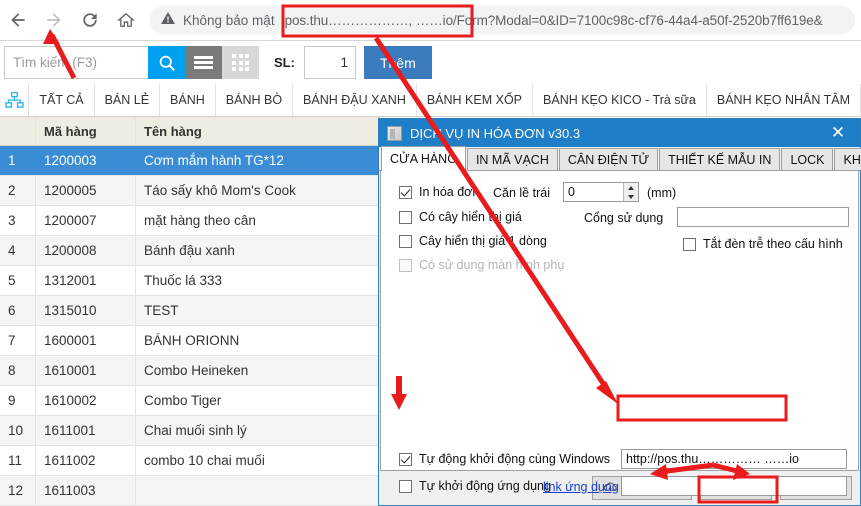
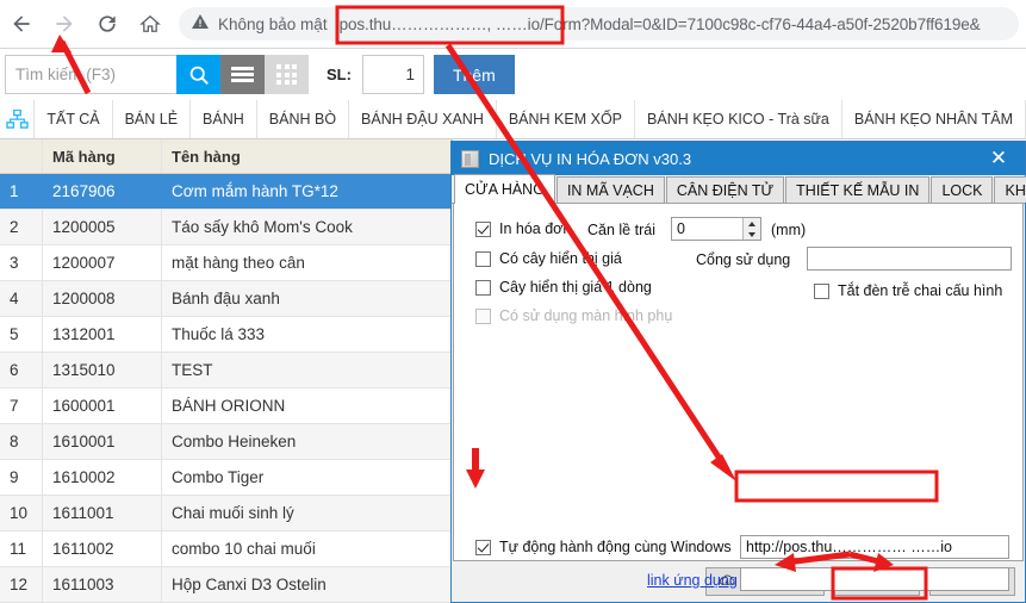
  Không bảo mật
  pos.thu………………, ……io/Form?Modal=0&ID=7100c98c-cf76-44a4-a50f-2520b7ff619e&
  Tìm kiếm (F3)
  SL:
  1
  Têm
  TẤT CẢ
  BÁN LẺ
  BÁNH
  BÁNH BÒ
  BÁNH ĐẬU XANH
  BÁNH KEM XỐP
  BÁNH KẸO KICO - Trà sữa
  BÁNH KẸO NHÂN TÂM
  Mã hàng
  Tên hàng
  1
- 1200003
+ 2167906
  Cơm mắm hành TG*12
  2
  1200005
  Táo sấy khô Mom's Cook
  3
  1200007
  mặt hàng theo cân
  4
  1200008
  Bánh đậu xanh
  5
  1312001
  Thuốc lá 333
  6
  1315010
  TEST
  7
  1600001
  BÁNH ORIONN
  8
  1610001
  Combo Heineken
  9
  1610002
  Combo Tiger
  10
  1611001
  Chai muối sinh lý
  11
  1611002
  combo 10 chai muối
  12
  1611003
+ Hộp Canxi D3 Ostelin
  DỊC VỤ IN HÓA ĐƠN v30.3
  ✕
  CỬA HÀNG
  IN MÃ VẠCH
  CÂN ĐIỆN TỬ
  THIẾT KẾ MẪU IN
  LOCK
  In hóa đơ
  Căn lề trái
  0
  (mm)
  Có cây hiển tị giá
  Cổng sử dụng
  Cây hiển thị giá dòng
- Tắt đèn trễ theo cấu hình
+ Tắt đèn trễ chai cấu hình
  Có sử dụng màn hnh phụ
- Tự động khởi động cùng Windows
+ Tự động hành động cùng Windows
  http://pos.thu…………… ……io
- Tự khởi động ứng dụng
  link ứng dụng
